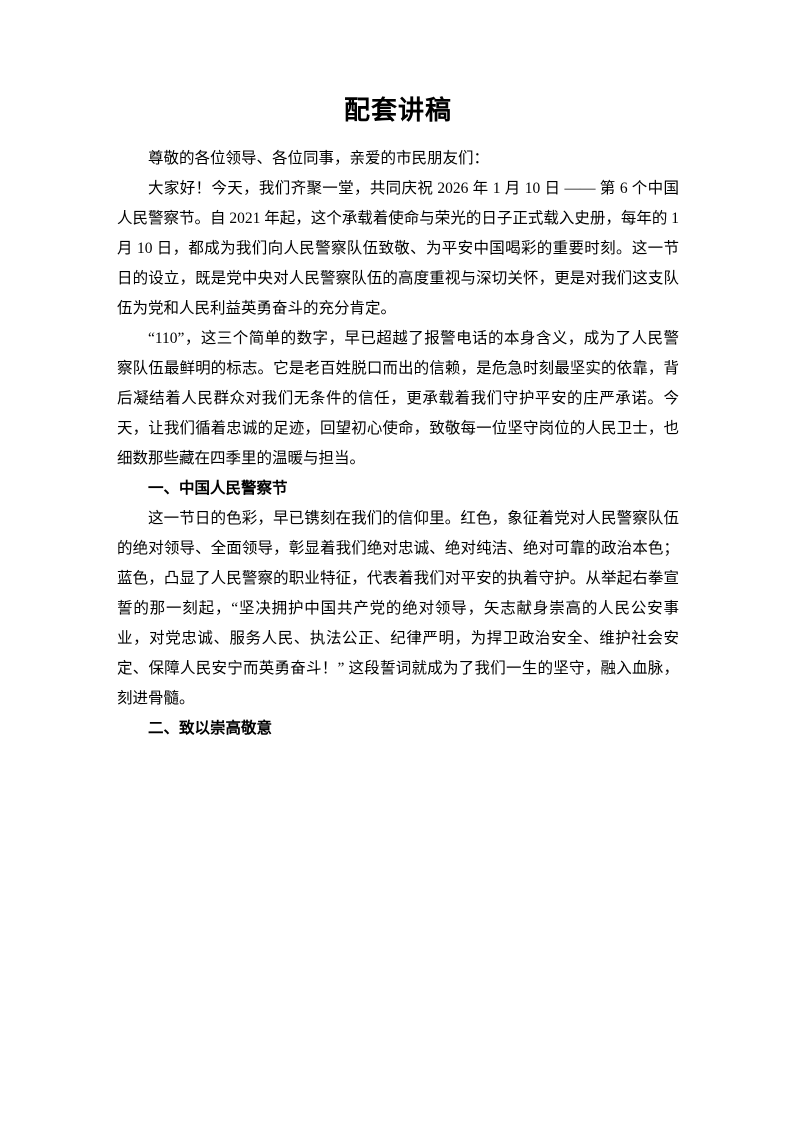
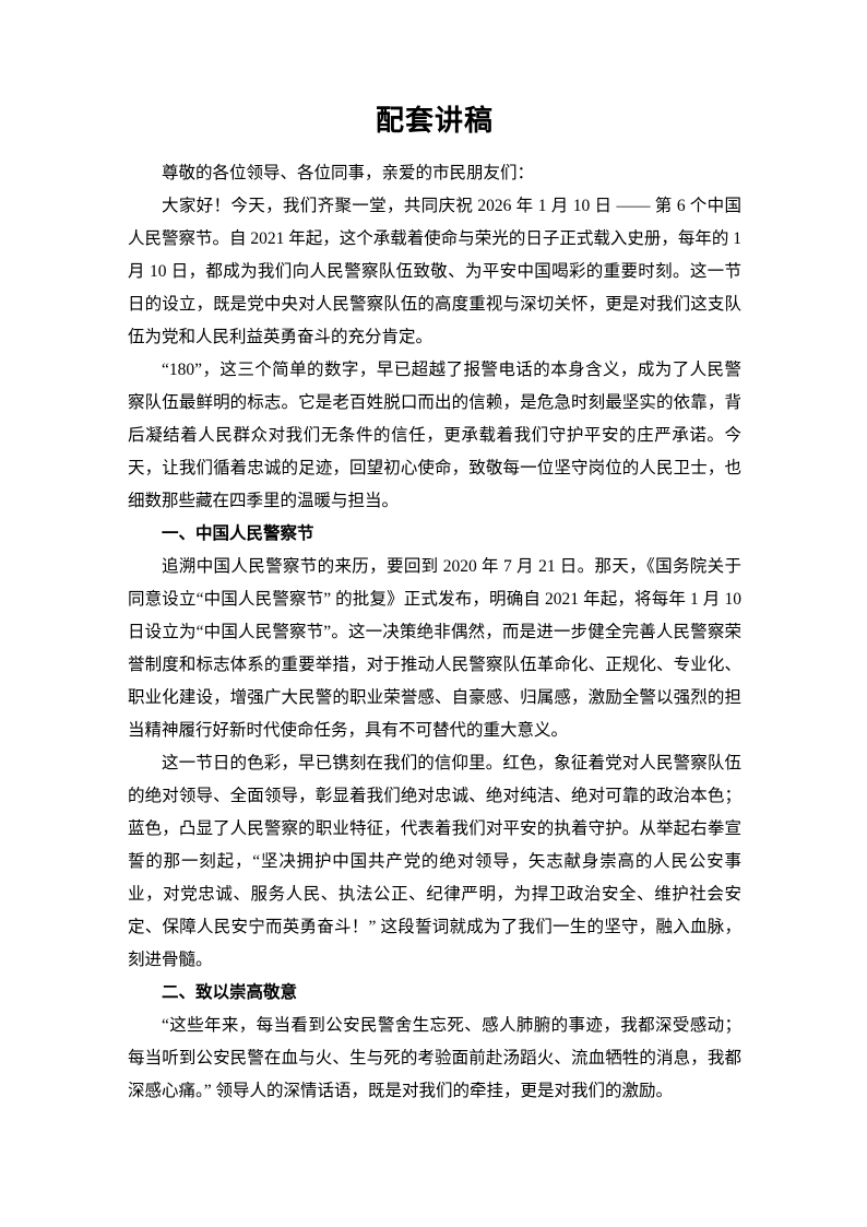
  配套讲稿
  尊敬的各位领导、各位同事，亲爱的市民朋友们：
  大家好！今天，我们齐聚一堂，共同庆祝 2026 年 1 月 10 日 —— 第 6 个中国人民警察节。自 2021 年起，这个承载着使命与荣光的日子正式载入史册，每年的 1 月 10 日，都成为我们向人民警察队伍致敬、为平安中国喝彩的重要时刻。这一节日的设立，既是党中央对人民警察队伍的高度重视与深切关怀，更是对我们这支队伍为党和人民利益英勇奋斗的充分肯定。
- “110”，这三个简单的数字，早已超越了报警电话的本身含义，成为了人民警察队伍最鲜明的标志。它是老百姓脱口而出的信赖，是危急时刻最坚实的依靠，背后凝结着人民群众对我们无条件的信任，更承载着我们守护平安的庄严承诺。今天，让我们循着忠诚的足迹，回望初心使命，致敬每一位坚守岗位的人民卫士，也细数那些藏在四季里的温暖与担当。
+ “180”，这三个简单的数字，早已超越了报警电话的本身含义，成为了人民警察队伍最鲜明的标志。它是老百姓脱口而出的信赖，是危急时刻最坚实的依靠，背后凝结着人民群众对我们无条件的信任，更承载着我们守护平安的庄严承诺。今天，让我们循着忠诚的足迹，回望初心使命，致敬每一位坚守岗位的人民卫士，也细数那些藏在四季里的温暖与担当。
  一、中国人民警察节
+ 追溯中国人民警察节的来历，要回到 2020 年 7 月 21 日。那天，《国务院关于同意设立“中国人民警察节” 的批复》正式发布，明确自 2021 年起，将每年 1 月 10 日设立为“中国人民警察节”。这一决策绝非偶然，而是进一步健全完善人民警察荣誉制度和标志体系的重要举措，对于推动人民警察队伍革命化、正规化、专业化、职业化建设，增强广大民警的职业荣誉感、自豪感、归属感，激励全警以强烈的担当精神履行好新时代使命任务，具有不可替代的重大意义。
  这一节日的色彩，早已镌刻在我们的信仰里。红色，象征着党对人民警察队伍的绝对领导、全面领导，彰显着我们绝对忠诚、绝对纯洁、绝对可靠的政治本色；蓝色，凸显了人民警察的职业特征，代表着我们对平安的执着守护。从举起右拳宣誓的那一刻起，“坚决拥护中国共产党的绝对领导，矢志献身崇高的人民公安事业，对党忠诚、服务人民、执法公正、纪律严明，为捍卫政治安全、维护社会安定、保障人民安宁而英勇奋斗！” 这段誓词就成为了我们一生的坚守，融入血脉，刻进骨髓。
  二、致以崇高敬意
+ “这些年来，每当看到公安民警舍生忘死、感人肺腑的事迹，我都深受感动；每当听到公安民警在血与火、生与死的考验面前赴汤蹈火、流血牺牲的消息，我都深感心痛。” 领导人的深情话语，既是对我们的牵挂，更是对我们的激励。
